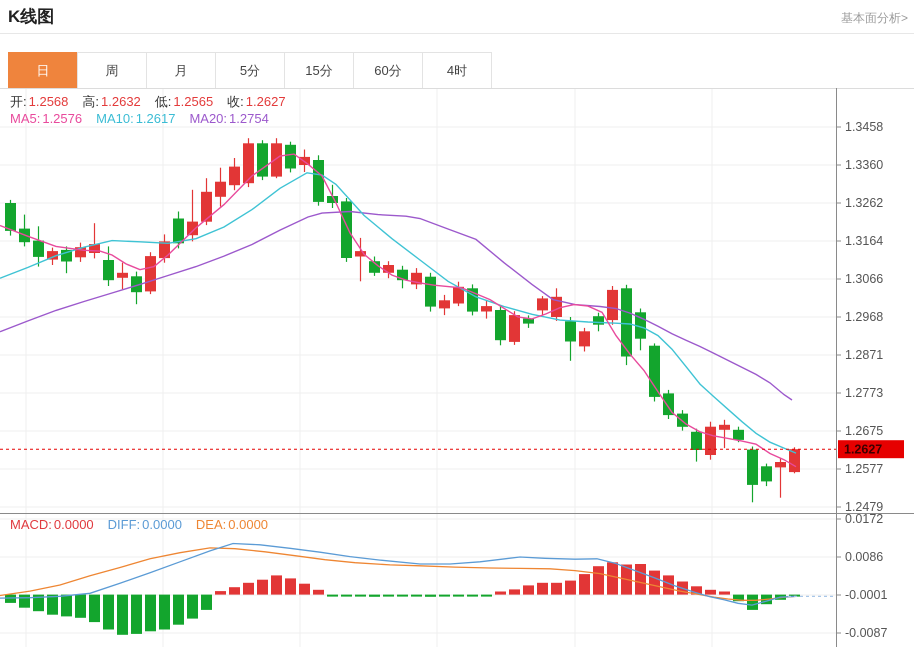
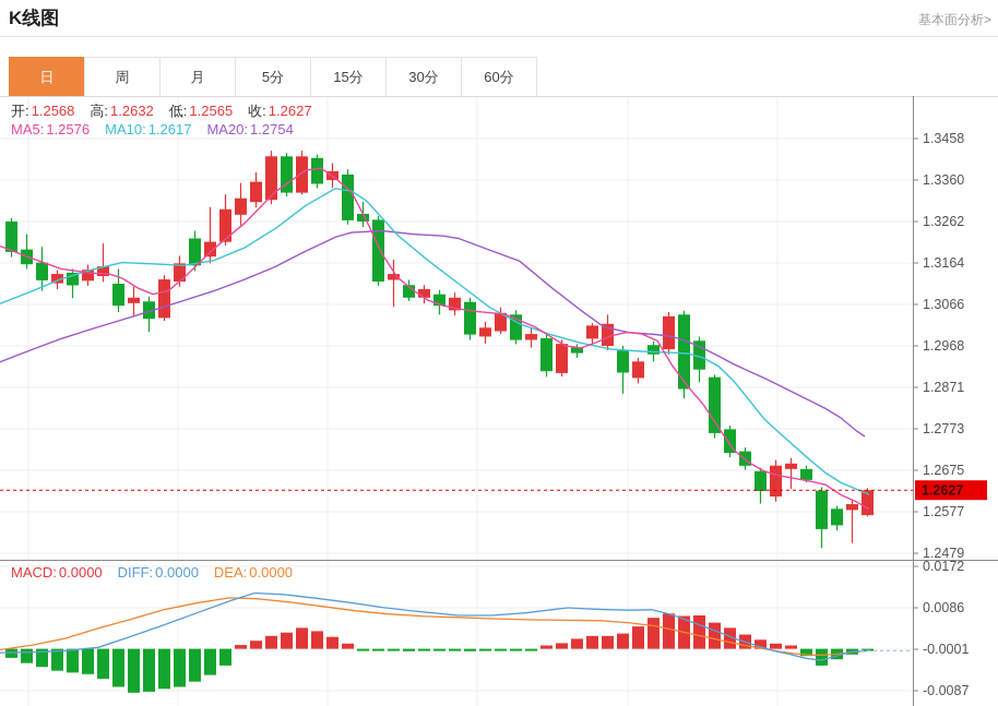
  K线图
  基本面分析>
  日
  周
  月
  5分
  15分
+ 30分
  60分
- 4时
  1.3458
  1.3360
  1.3262
  1.3164
  1.3066
  1.2968
  1.2871
  1.2773
  1.2675
  1.2577
  1.2479
  0.0172
  0.0086
  -0.0001
  -0.0087
  1.2627
  开: 1.2568 高: 1.2632 低: 1.2565 收: 1.2627
  MA5: 1.2576 MA10: 1.2617 MA20: 1.2754
  MACD: 0.0000 DIFF: 0.0000 DEA: 0.0000
